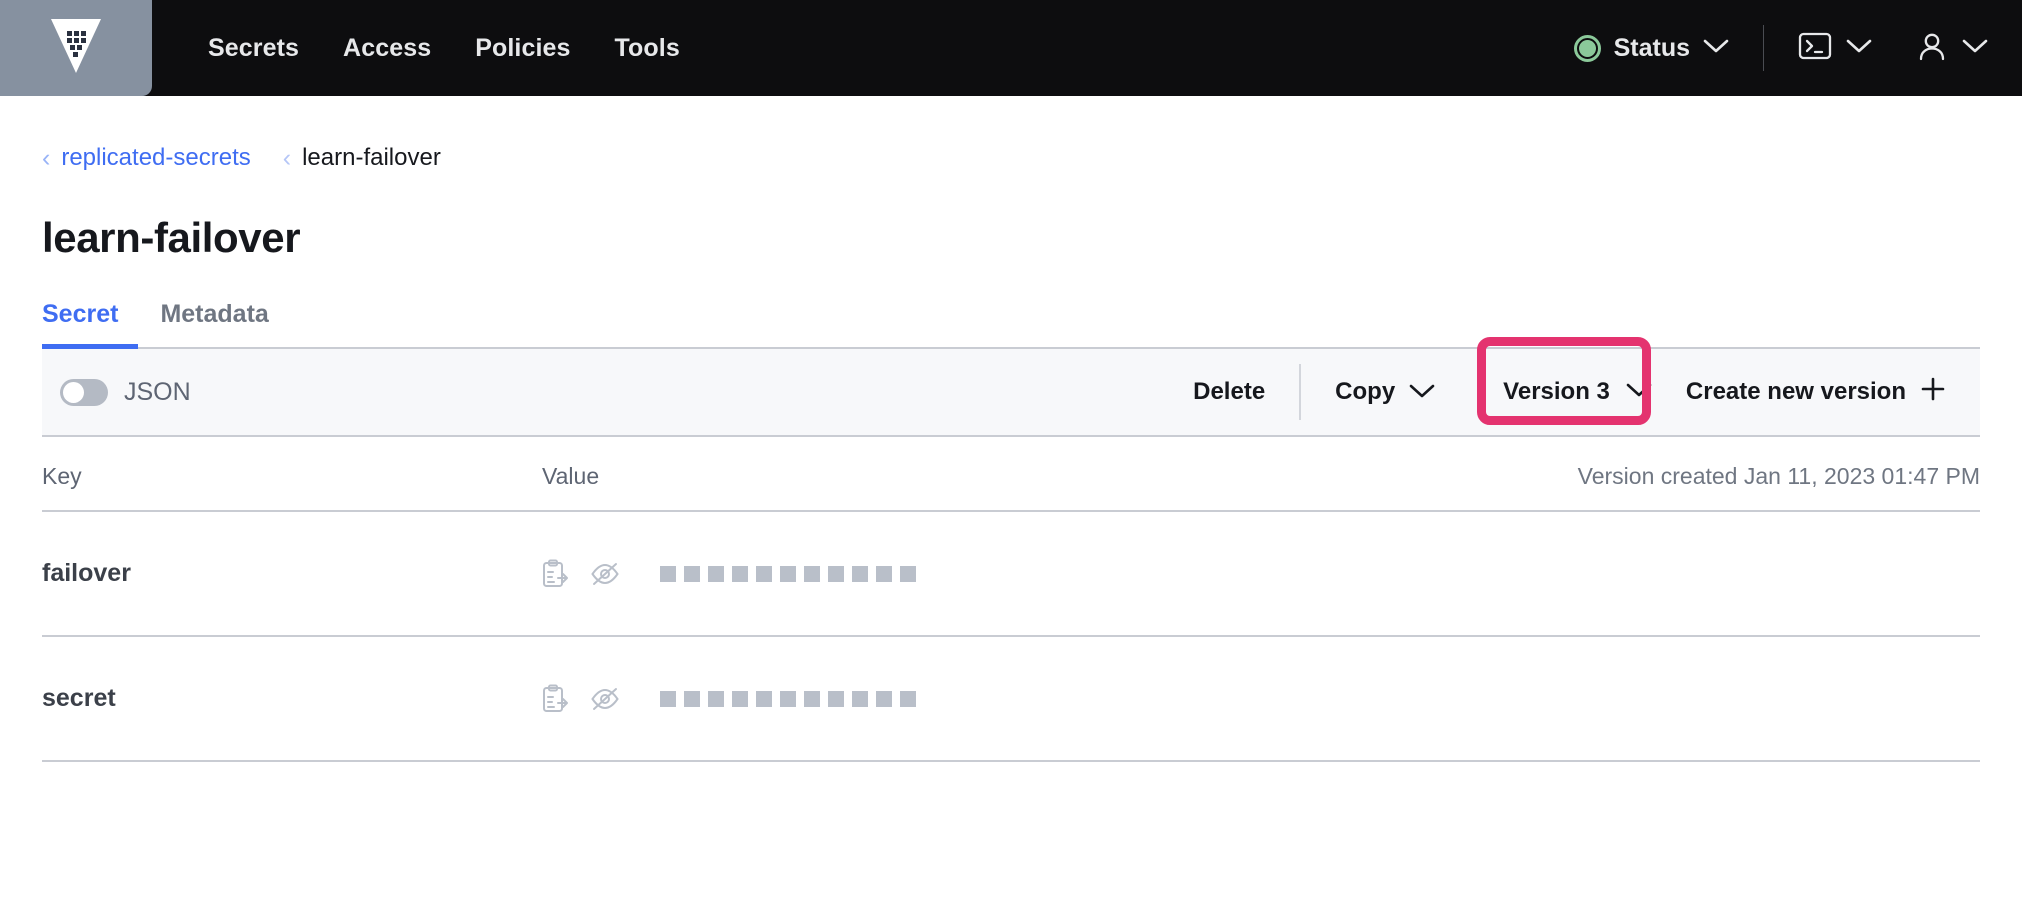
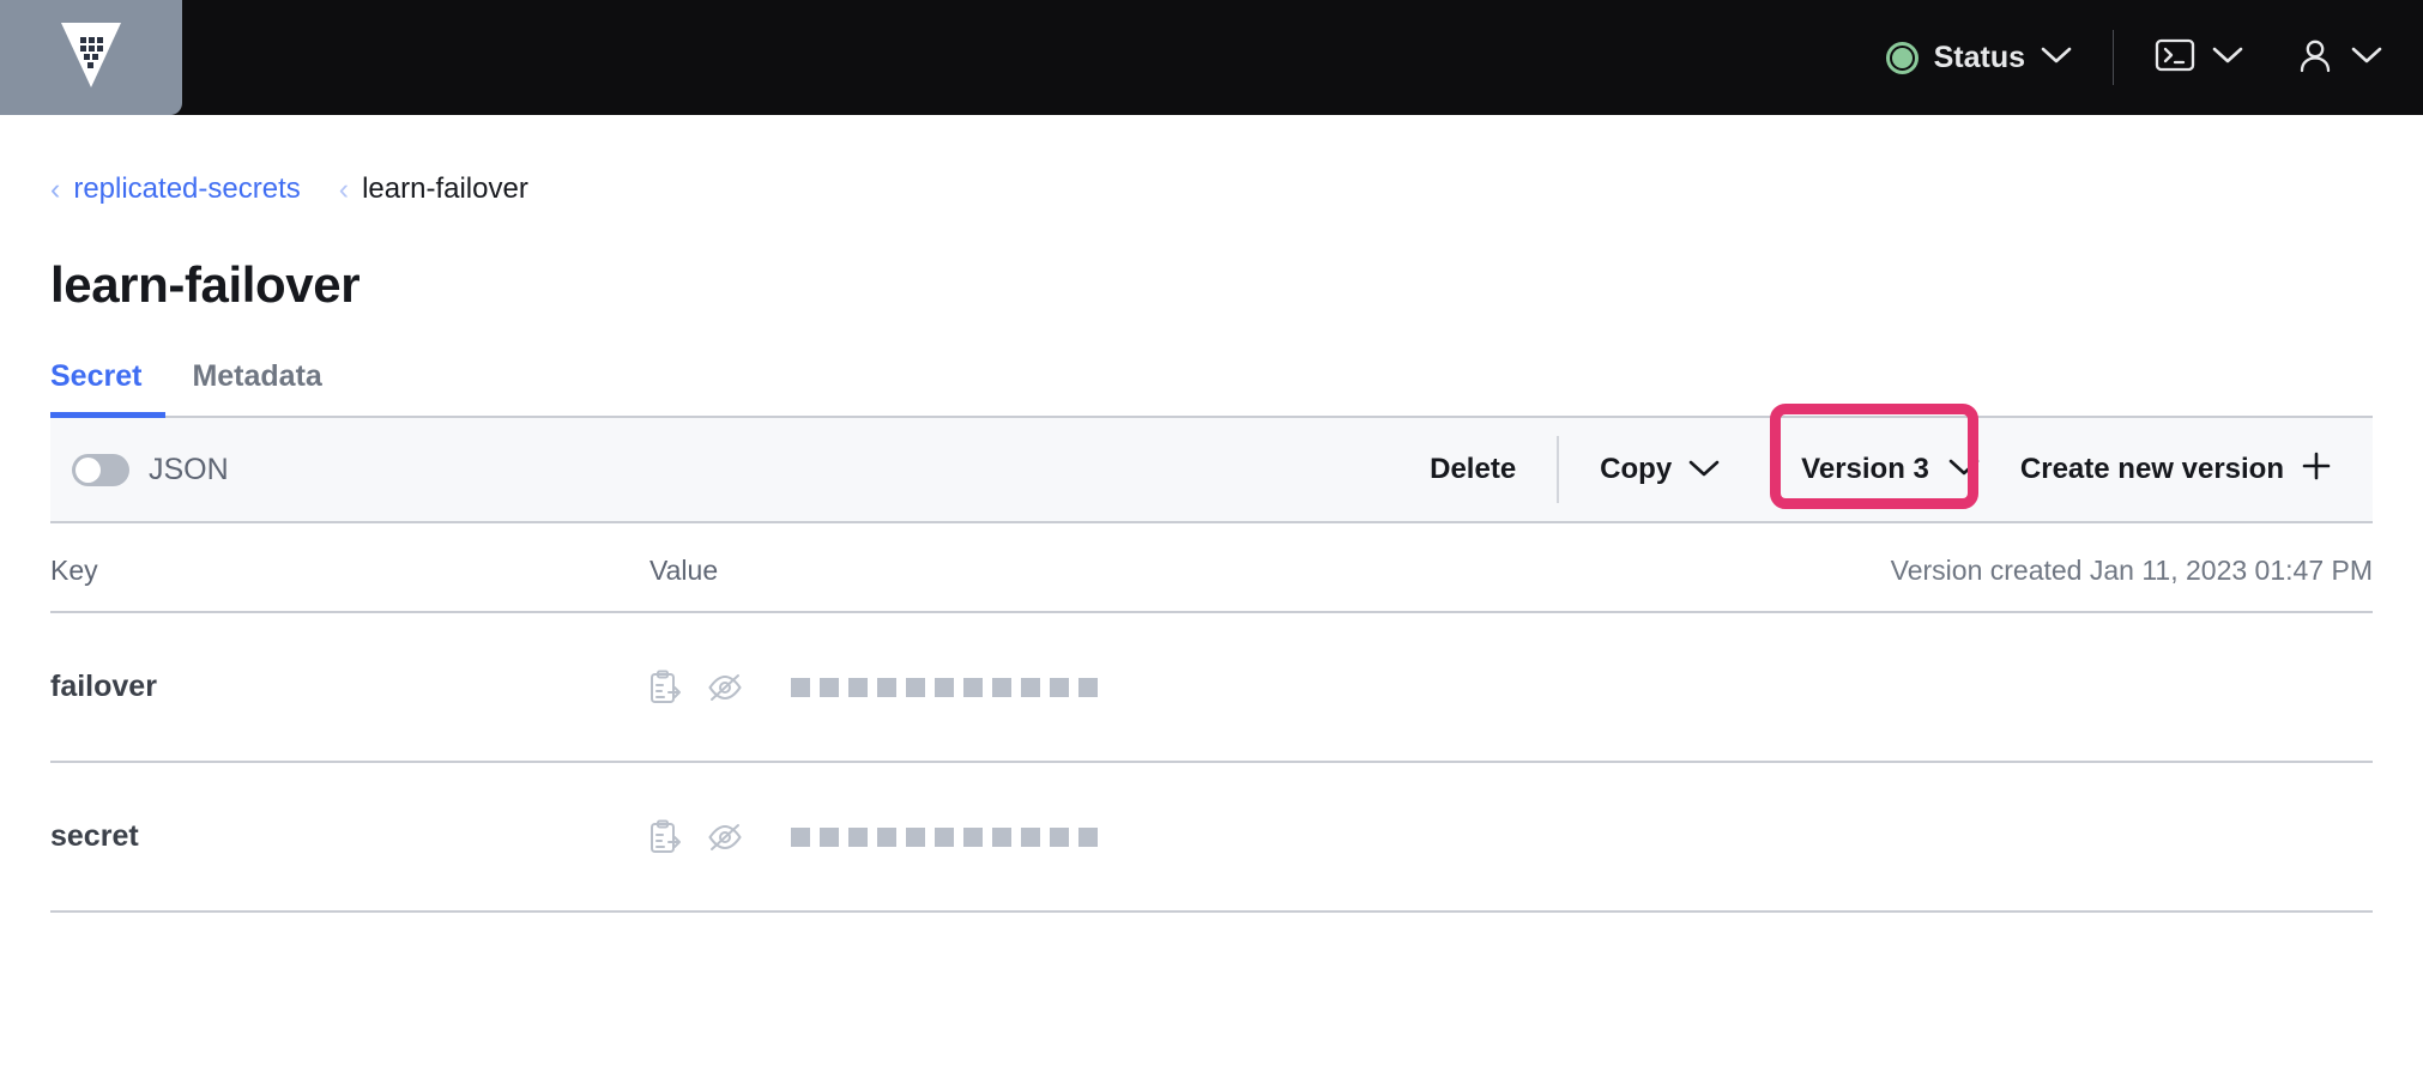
- Secrets
- Access
- Policies
- Tools
  Status
  ‹
  replicated-secrets
  ‹
  learn-failover
  learn-failover
  Secret
  Metadata
  JSON
  Delete
  Copy
  Version 3
  Create new version
  Key
  Value
  Version created Jan 11, 2023 01:47 PM
  failover
  secret
